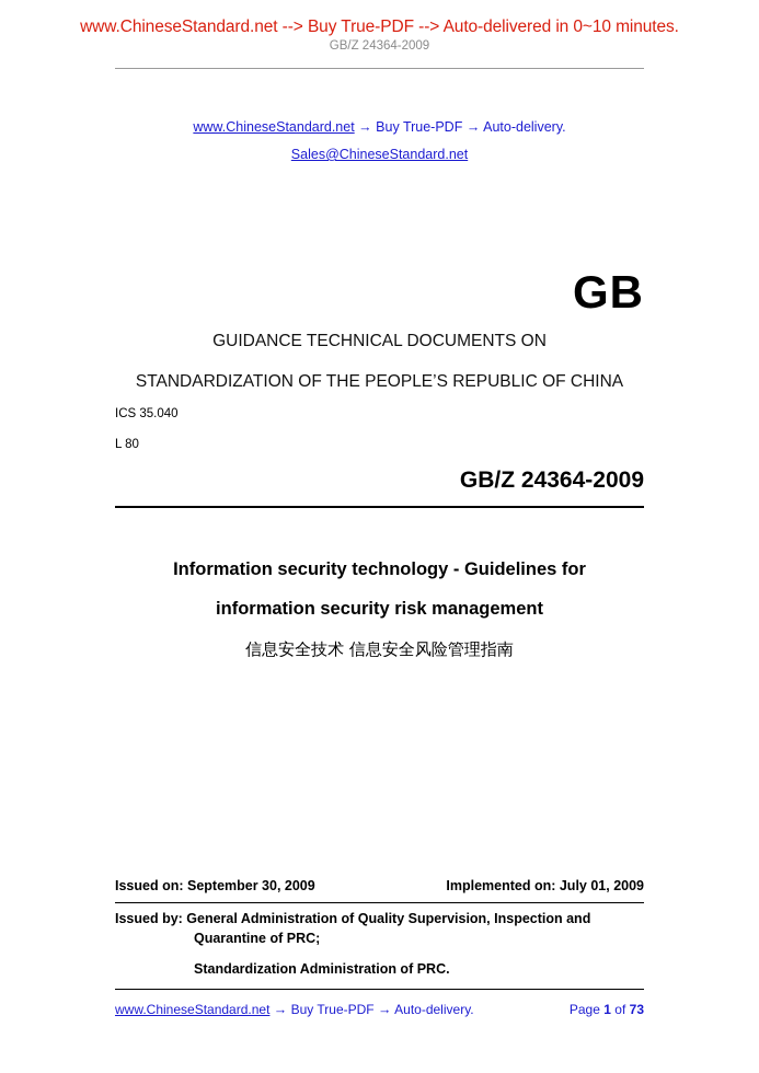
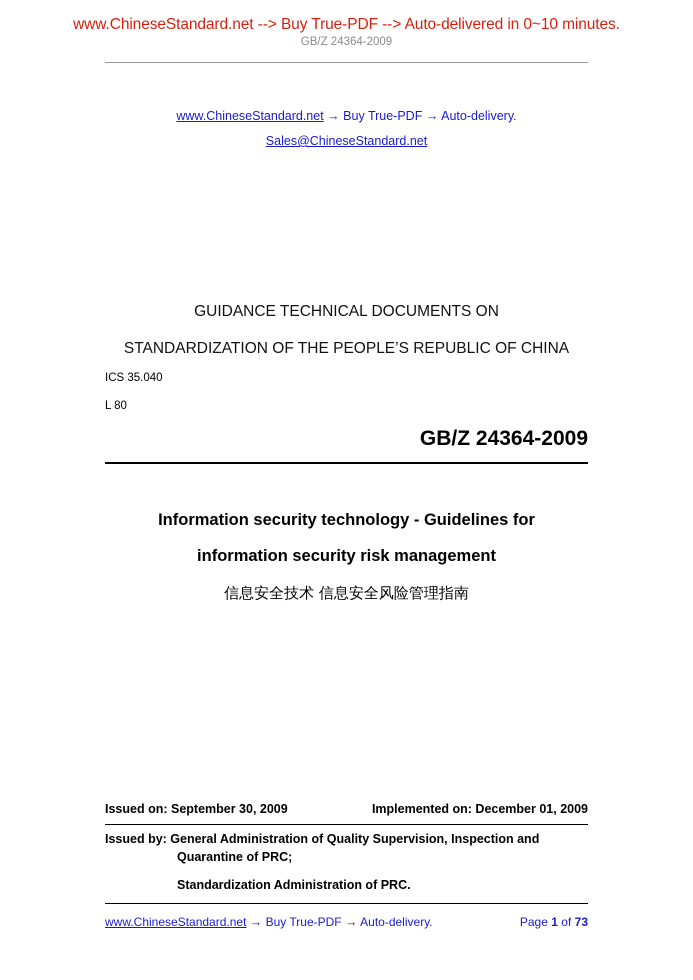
  www.ChineseStandard.net --> Buy True-PDF --> Auto-delivered in 0~10 minutes.
  GB/Z 24364-2009
  www.ChineseStandard.net → Buy True-PDF → Auto-delivery.
  Sales@ChineseStandard.net
- GB
  GUIDANCE TECHNICAL DOCUMENTS ON
  STANDARDIZATION OF THE PEOPLE’S REPUBLIC OF CHINA
  ICS 35.040
  L 80
  GB/Z 24364-2009
  Information security technology - Guidelines for
  information security risk management
  信息安全技术 信息安全风险管理指南
  Issued on: September 30, 2009
- Implemented on: July 01, 2009
+ Implemented on: December 01, 2009
  Issued by: General Administration of Quality Supervision, Inspection and
  Quarantine of PRC;
  Standardization Administration of PRC.
  www.ChineseStandard.net → Buy True-PDF → Auto-delivery.
  Page 1 of 73
